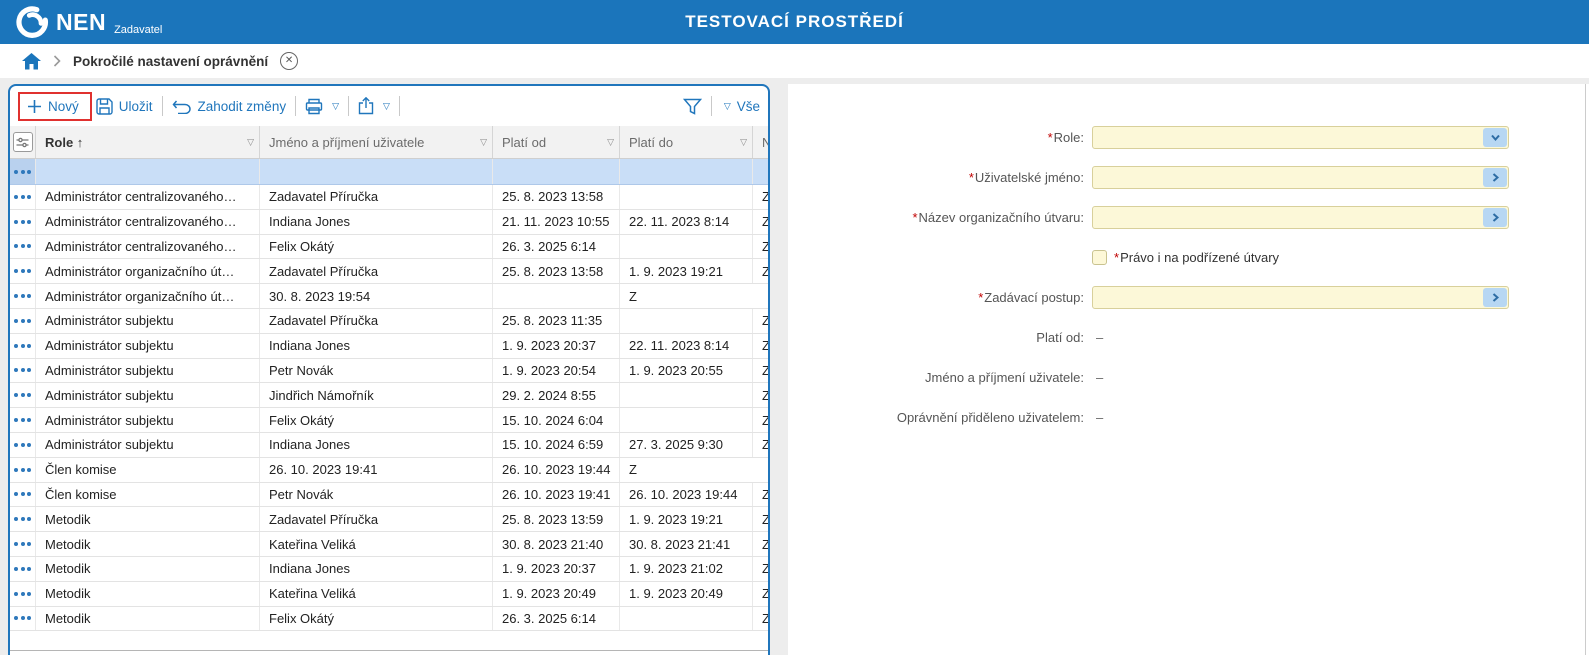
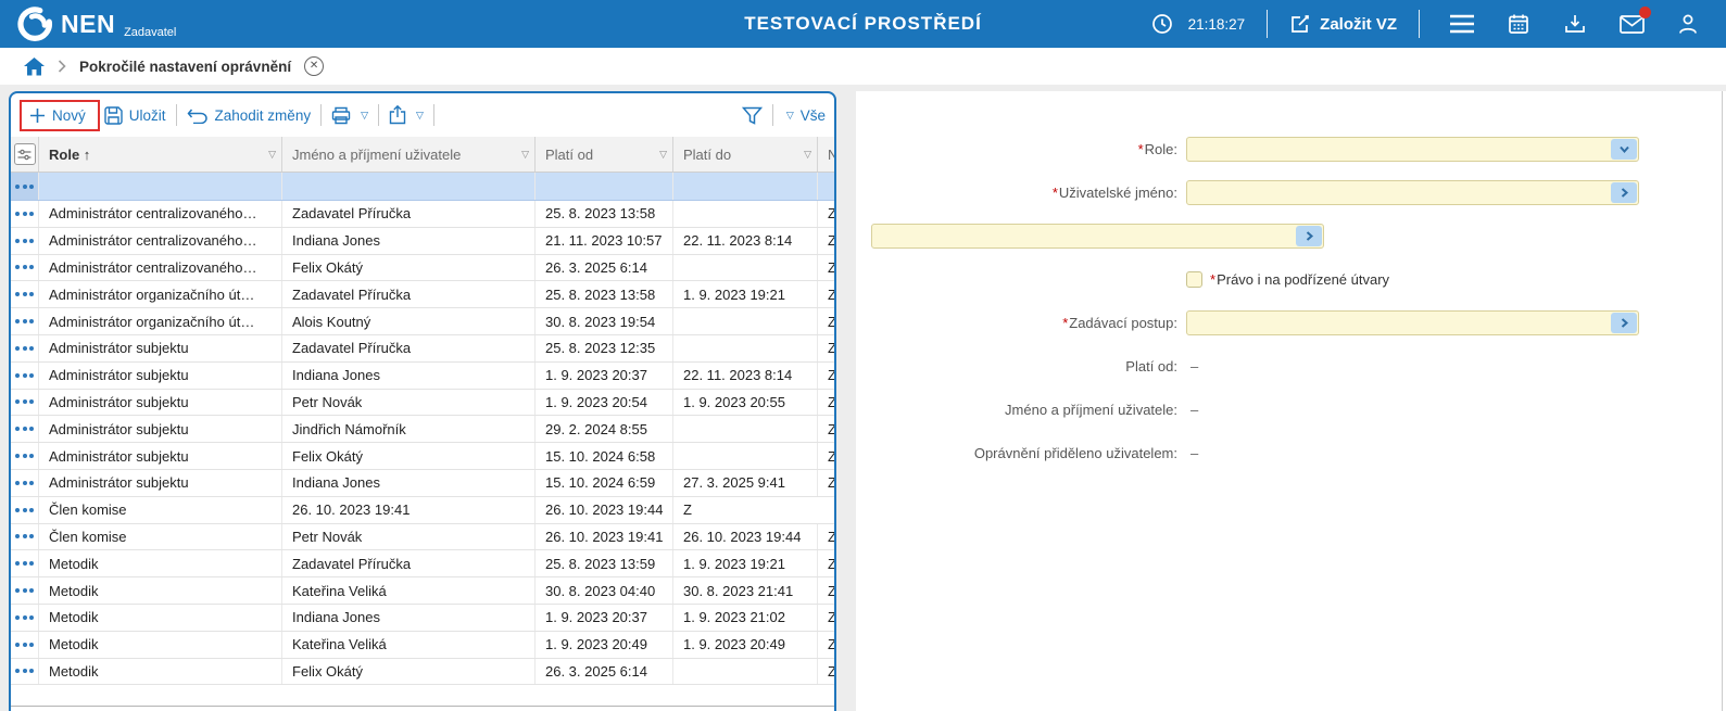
  NEN
  Zadavatel
  TESTOVACÍ PROSTŘEDÍ
+ 21:18:27
+ Založit VZ
  Pokročilé nastavení oprávnění
  ✕
  Nový
  Uložit
  Zahodit změny
  ▽
  ▽
  ▽
  Vše
  Role ↑
  ▽
  Jméno a příjmení uživatele
  ▽
  Platí od
  ▽
  Platí do
  ▽
  N
  Administrátor centralizovaného…
  Zadavatel Příručka
  25. 8. 2023 13:58
  Z
  Administrátor centralizovaného…
  Indiana Jones
- 21. 11. 2023 10:55
+ 21. 11. 2023 10:57
  22. 11. 2023 8:14
  Z
  Administrátor centralizovaného…
  Felix Okátý
  26. 3. 2025 6:14
  Z
  Administrátor organizačního út…
  Zadavatel Příručka
  25. 8. 2023 13:58
  1. 9. 2023 19:21
  Z
  Administrátor organizačního út…
+ Alois Koutný
  30. 8. 2023 19:54
  Z
  Administrátor subjektu
  Zadavatel Příručka
- 25. 8. 2023 11:35
+ 25. 8. 2023 12:35
  Z
  Administrátor subjektu
  Indiana Jones
  1. 9. 2023 20:37
  22. 11. 2023 8:14
  Z
  Administrátor subjektu
  Petr Novák
  1. 9. 2023 20:54
  1. 9. 2023 20:55
  Z
  Administrátor subjektu
  Jindřich Námořník
  29. 2. 2024 8:55
  Z
  Administrátor subjektu
  Felix Okátý
- 15. 10. 2024 6:04
+ 15. 10. 2024 6:58
  Z
  Administrátor subjektu
  Indiana Jones
  15. 10. 2024 6:59
- 27. 3. 2025 9:30
+ 27. 3. 2025 9:41
  Z
  Člen komise
  26. 10. 2023 19:41
  26. 10. 2023 19:44
  Z
  Člen komise
  Petr Novák
  26. 10. 2023 19:41
  26. 10. 2023 19:44
  Z
  Metodik
  Zadavatel Příručka
  25. 8. 2023 13:59
  1. 9. 2023 19:21
  Z
  Metodik
  Kateřina Veliká
- 30. 8. 2023 21:40
+ 30. 8. 2023 04:40
  30. 8. 2023 21:41
  Z
  Metodik
  Indiana Jones
  1. 9. 2023 20:37
  1. 9. 2023 21:02
  Z
  Metodik
  Kateřina Veliká
  1. 9. 2023 20:49
  1. 9. 2023 20:49
  Z
  Metodik
  Felix Okátý
  26. 3. 2025 6:14
  Z
  *Role:
  *Uživatelské jméno:
- *Název organizačního útvaru:
  *Právo i na podřízené útvary
  *Zadávací postup:
  Platí od:
  –
  Jméno a příjmení uživatele:
  –
  Oprávnění přiděleno uživatelem:
  –
